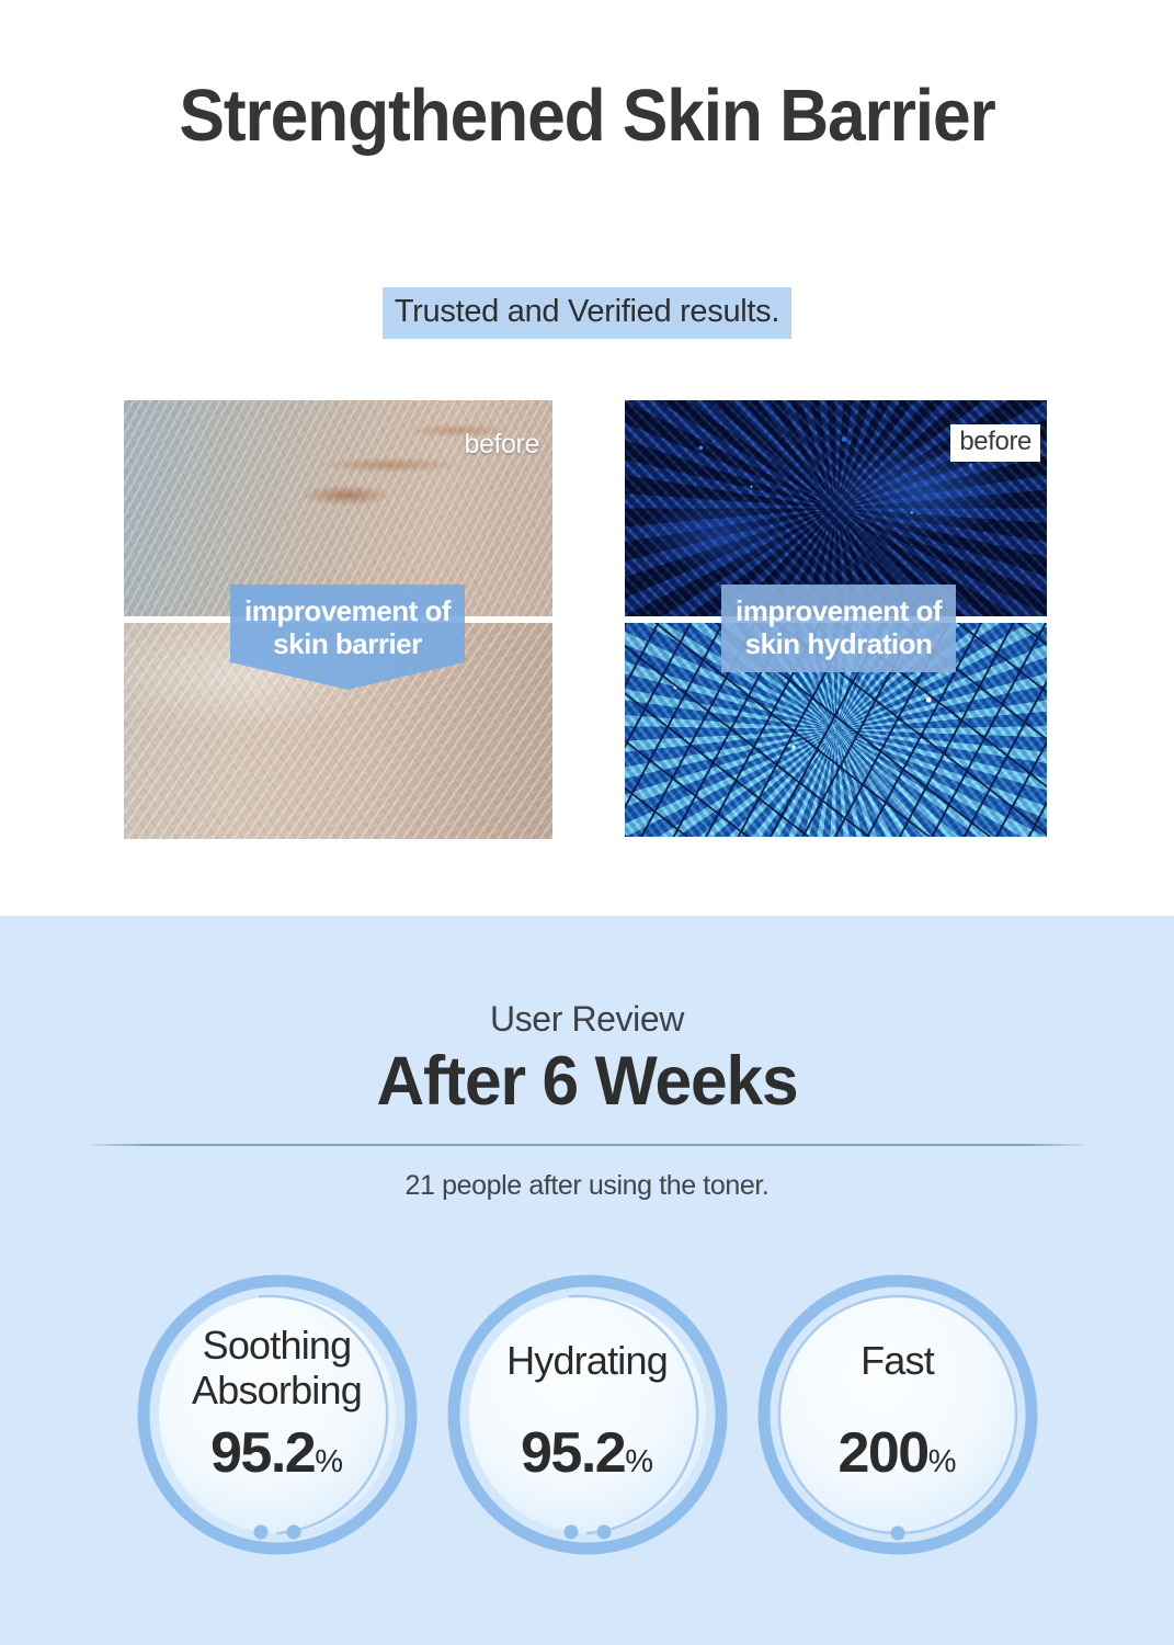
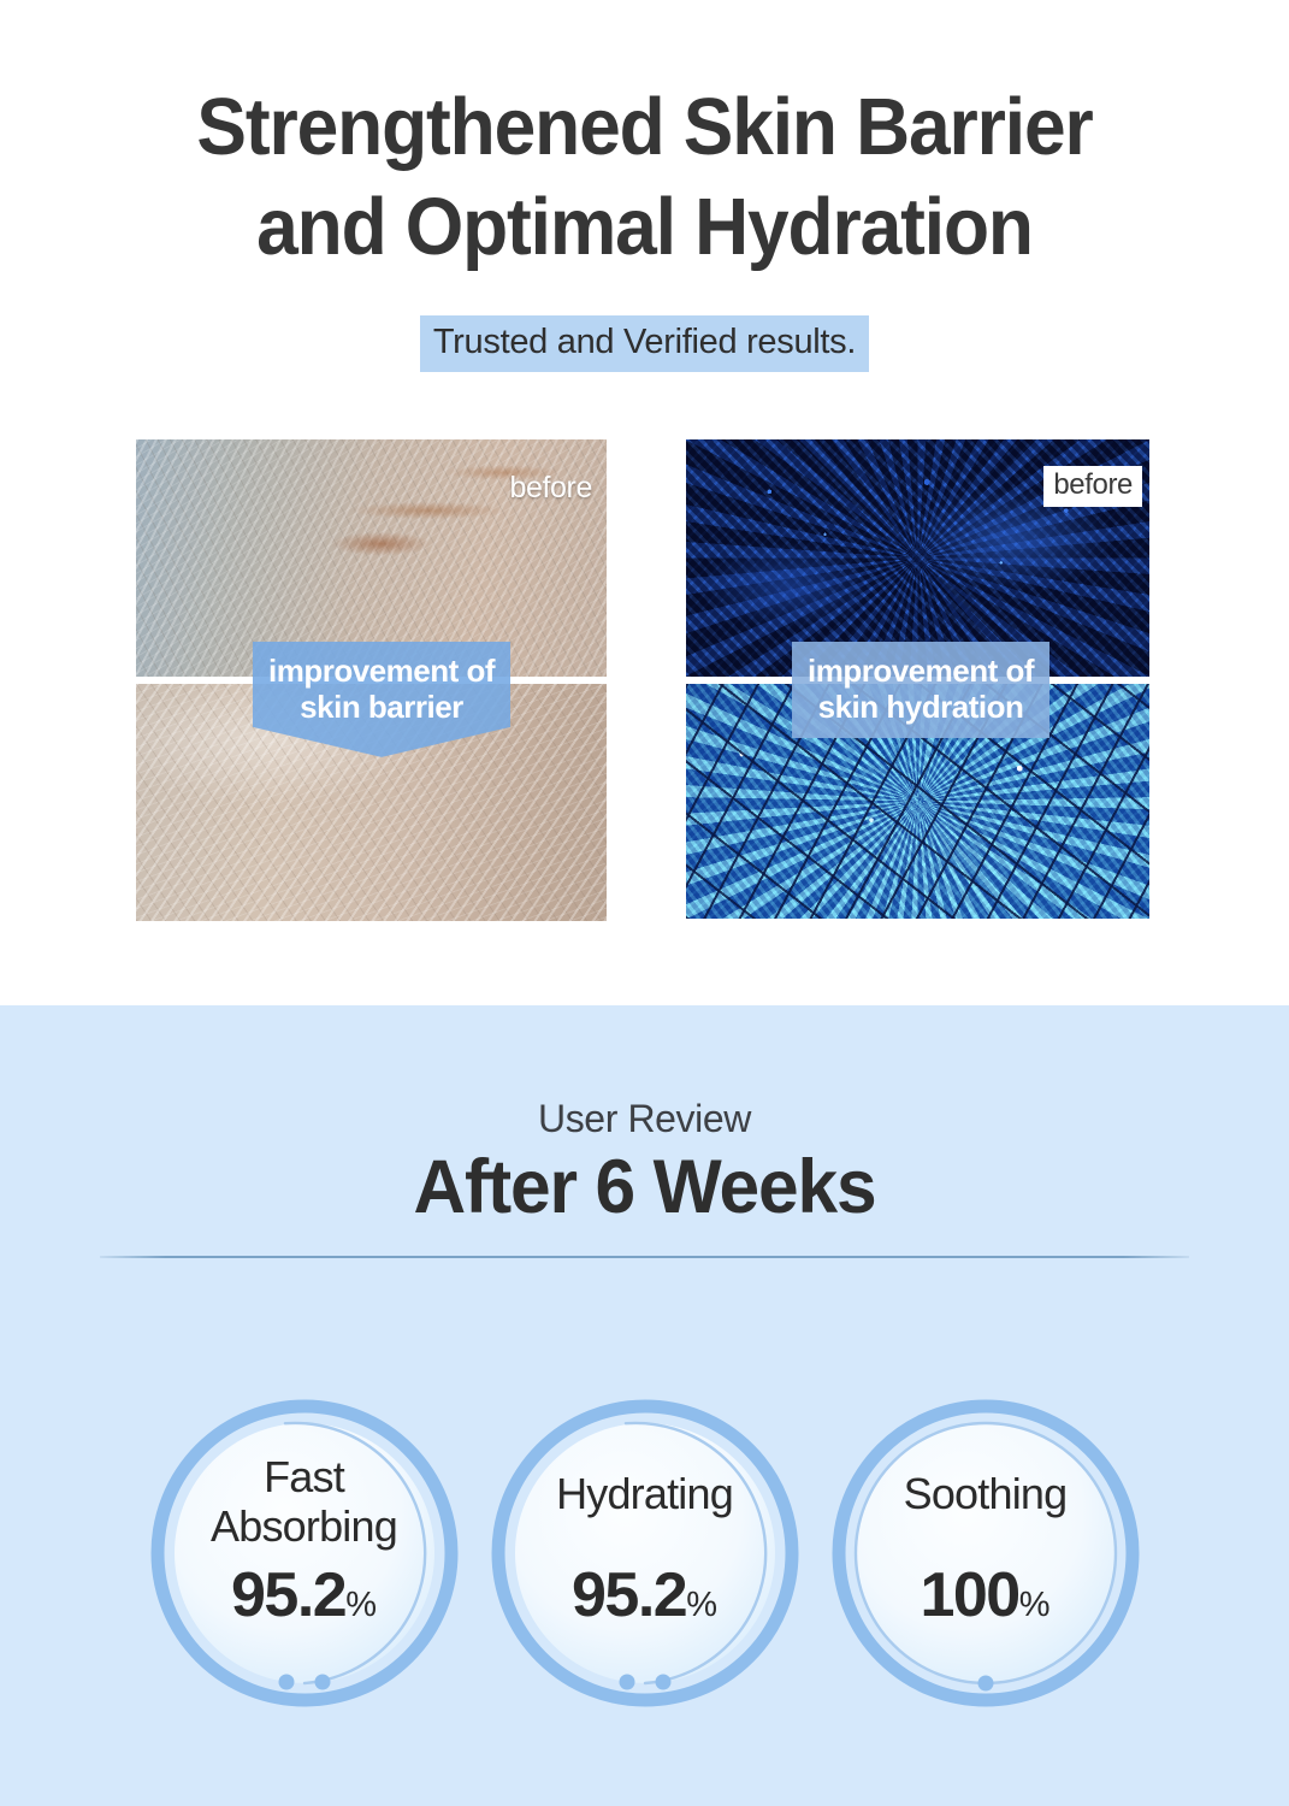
  Strengthened Skin Barrier
+ and Optimal Hydration
  Trusted and Verified results.
  before
  improvement of
  skin barrier
  before
  improvement of
  skin hydration
  User Review
  After 6 Weeks
- 21 people after using the toner.
- Soothing
+ Fast
  Absorbing
  95.2%
  Hydrating
  95.2%
- Fast
+ Soothing
- 200%
+ 100%
